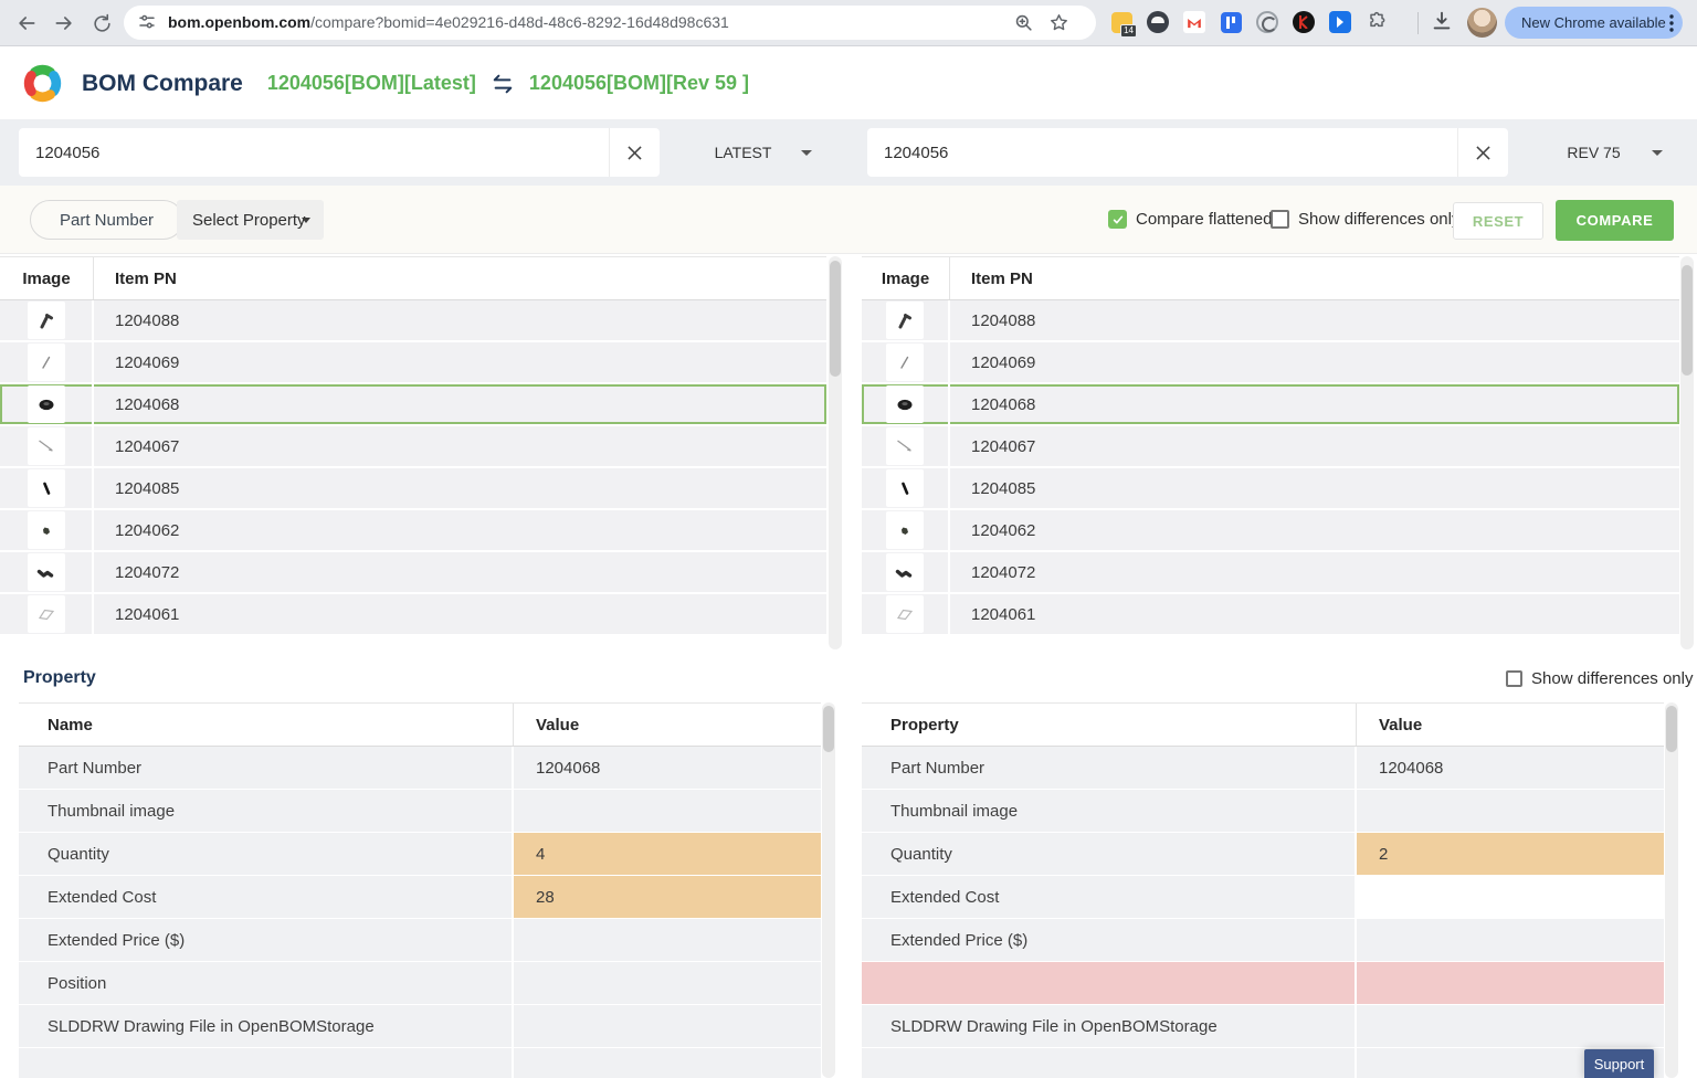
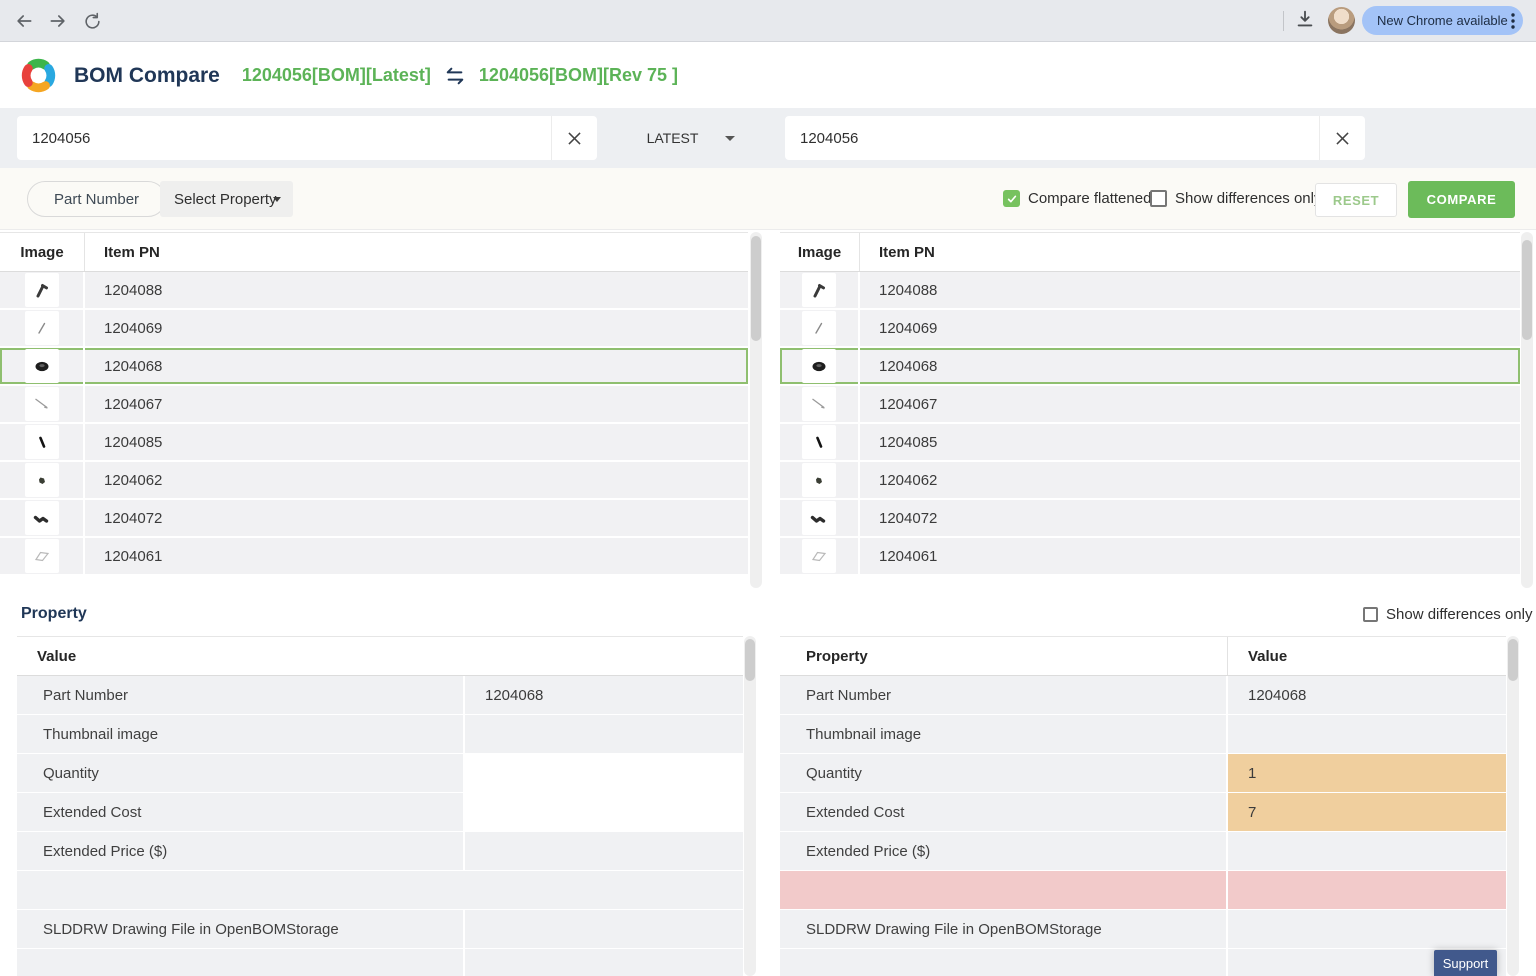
- bom.openbom.com/compare?bomid=4e029216-d48d-48c6-8292-16d48d98c631
- 14
  New Chrome available
  BOM Compare
  1204056[BOM][Latest]
- 1204056[BOM][Rev 59 ]
+ 1204056[BOM][Rev 75 ]
  1204056
  LATEST
  1204056
- REV 75
  Part Number
  Select Property
  Compare flattened
  Show differences onl
  RESET
  COMPARE
  Image
  Item PN
  1204088
  1204069
  1204068
  1204067
  1204085
  1204062
  1204072
  1204061
  Image
  Item PN
  1204088
  1204069
  1204068
  1204067
  1204085
  1204062
  1204072
  1204061
  Property
  Show differences only
- Name
  Value
  Part Number
  1204068
  Thumbnail image
  Quantity
- 4
  Extended Cost
- 28
  Extended Price ($)
- Position
  SLDDRW Drawing File in OpenBOMStorage
  Property
  Value
  Part Number
  1204068
  Thumbnail image
  Quantity
- 2
+ 1
  Extended Cost
+ 7
  Extended Price ($)
  SLDDRW Drawing File in OpenBOMStorage
  Support
